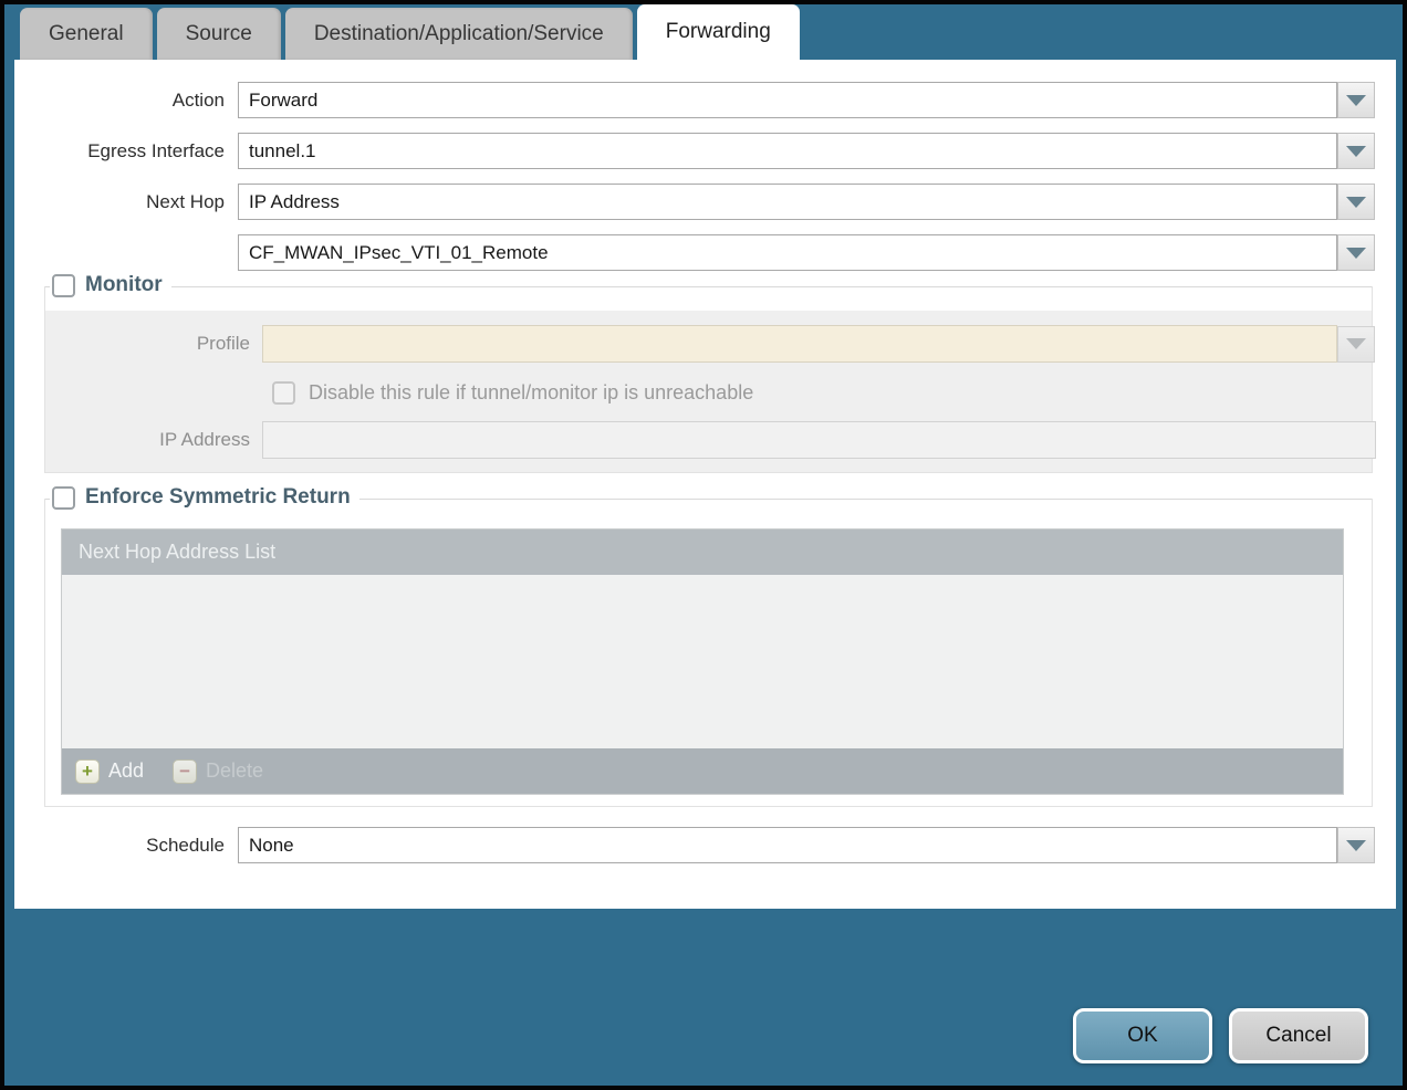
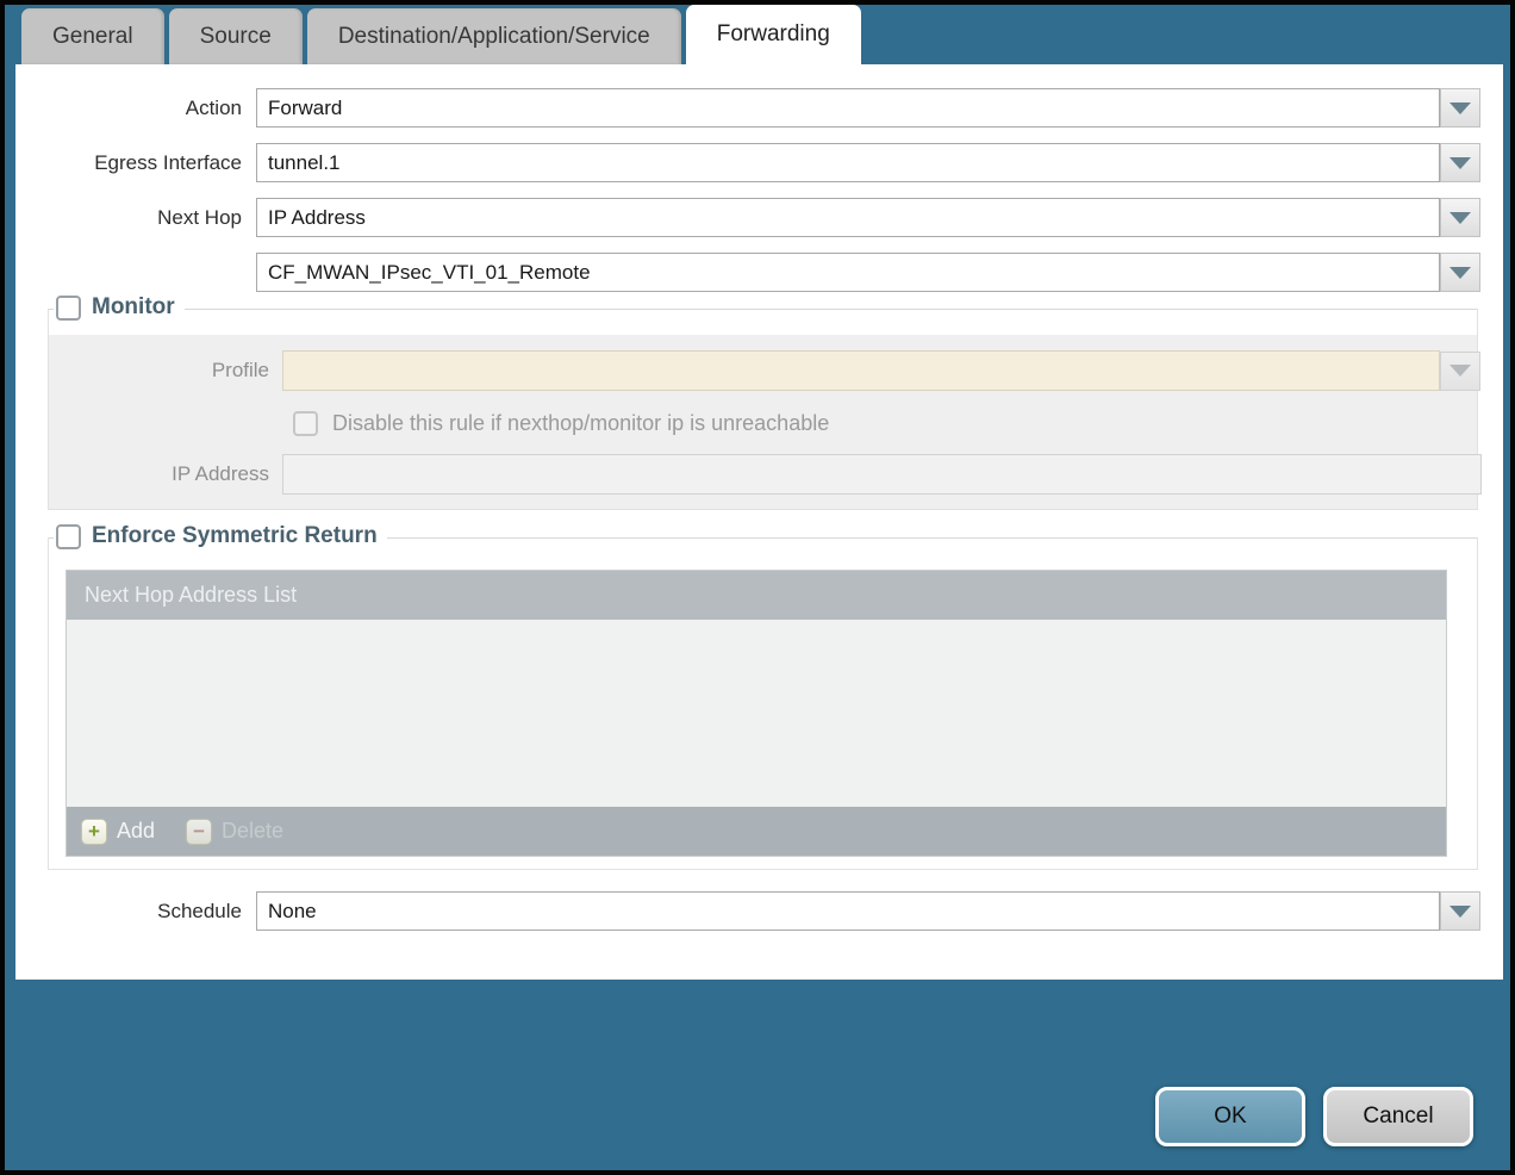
  General
  Source
  Destination/Application/Service
  Forwarding
  Action
  Forward
  Egress Interface
  tunnel.1
  Next Hop
  IP Address
  CF_MWAN_IPsec_VTI_01_Remote
  Monitor
  Profile
- Disable this rule if tunnel/monitor ip is unreachable
+ Disable this rule if nexthop/monitor ip is unreachable
  IP Address
  Enforce Symmetric Return
  Next Hop Address List
  +
  Add
  −
  Delete
  Schedule
  None
  OK
  Cancel
